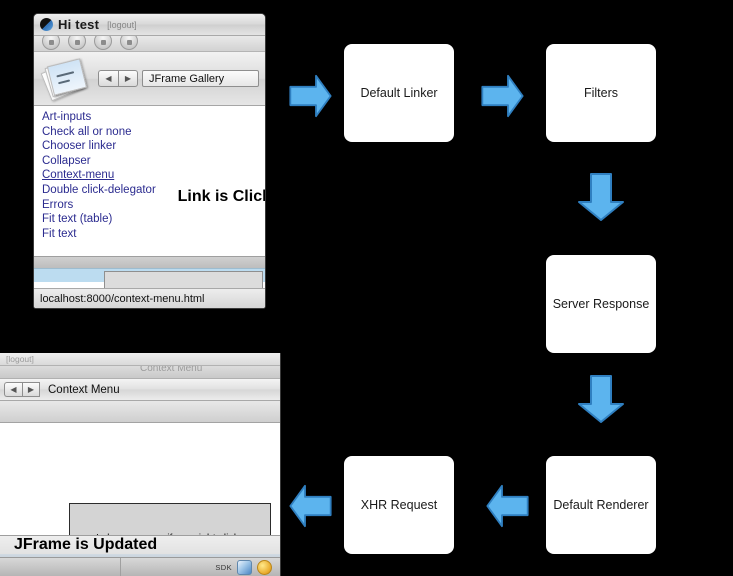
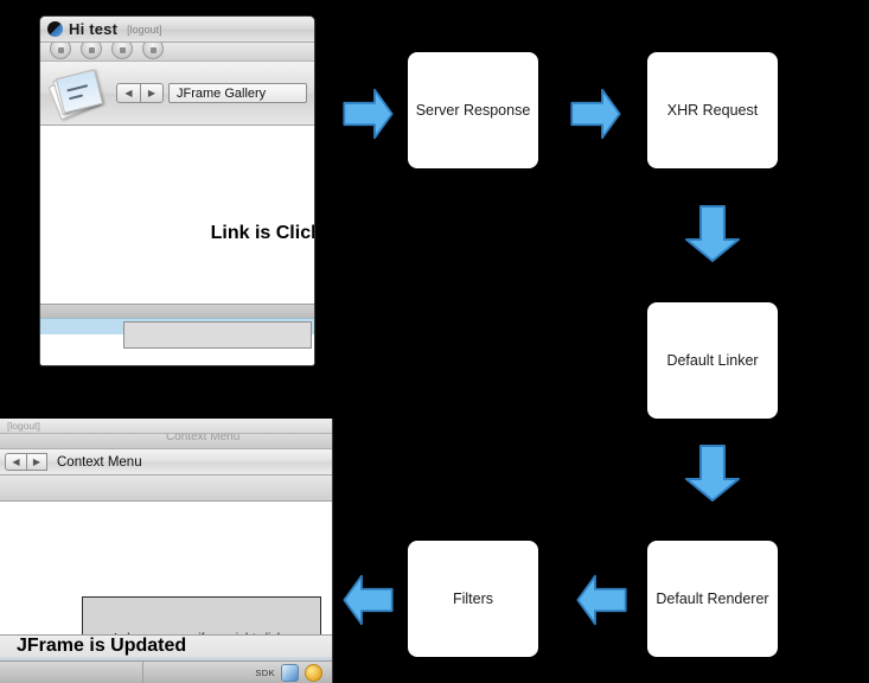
  Hi test
  [logout]
  ◀
  ▶
  JFrame Gallery
- Art-inputs
- Check all or none
- Chooser linker
- Collapser
- Context-menu
- Double click-delegator
- Errors
- Fit text (table)
- Fit text
  Link is Clic
- localhost:8000/context-menu.html
  [logout]
  Context Menu
  ◀
  ▶
  Context Menu
  JFrame is Updated
  SDK
- Default Linker
+ Server Response
- Filters
+ XHR Request
- Server Response
+ Default Linker
  Default Renderer
- XHR Request
+ Filters
